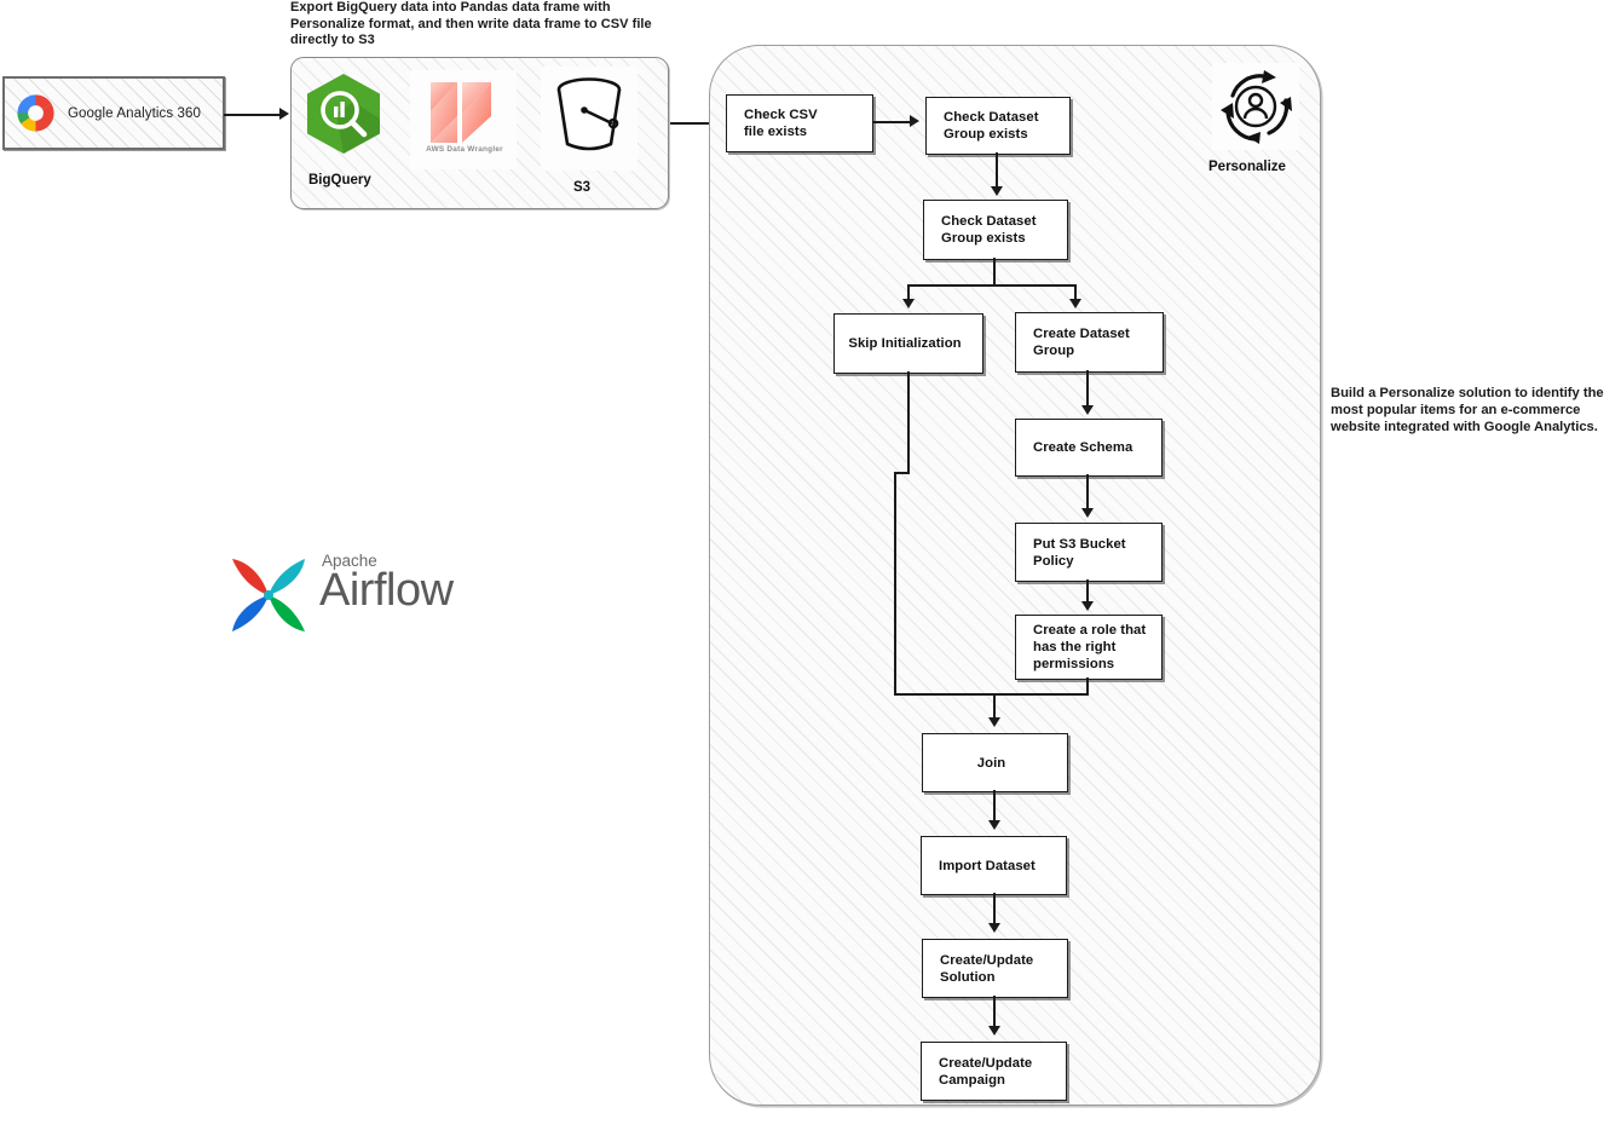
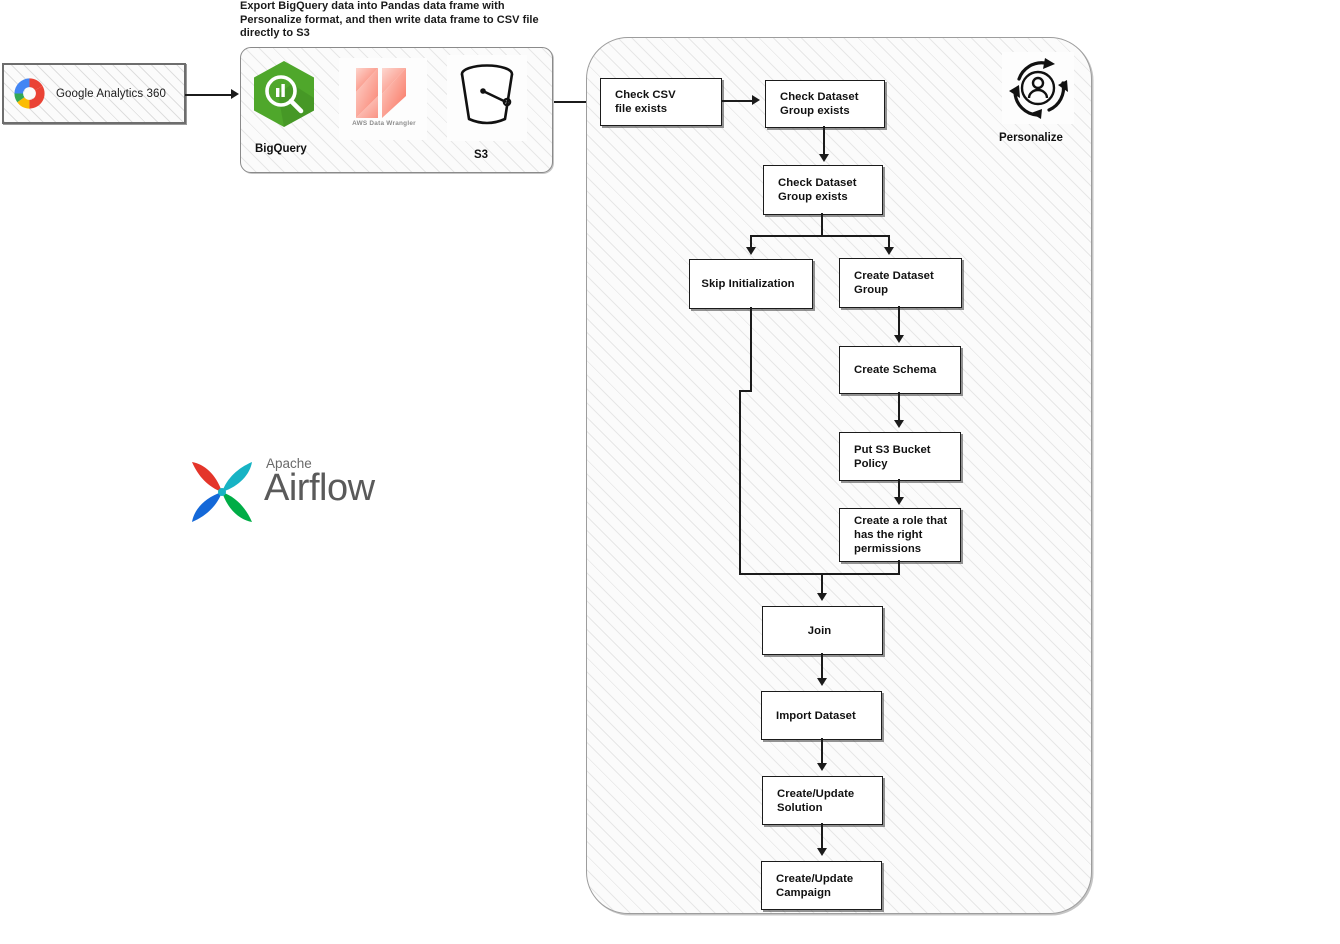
  Google Analytics 360
  Export BigQuery data into Pandas data frame with Personalize format, and then write data frame to CSV file directly to S3
  BigQuery
  S3
  Apache
  Airflow
  Personalize
  Check CSV
  file exists
  Check Dataset
  Group exists
  Check Dataset
  Group exists
  Skip Initialization
  Create Dataset
  Group
  Create Schema
  Put S3 Bucket
  Policy
  Create a role that
  has the right
  permissions
  Join
  Import Dataset
  Create/Update
  Solution
  Create/Update
  Campaign
- Build a Personalize solution to identify the most popular items for an e-commerce website integrated with Google Analytics.
